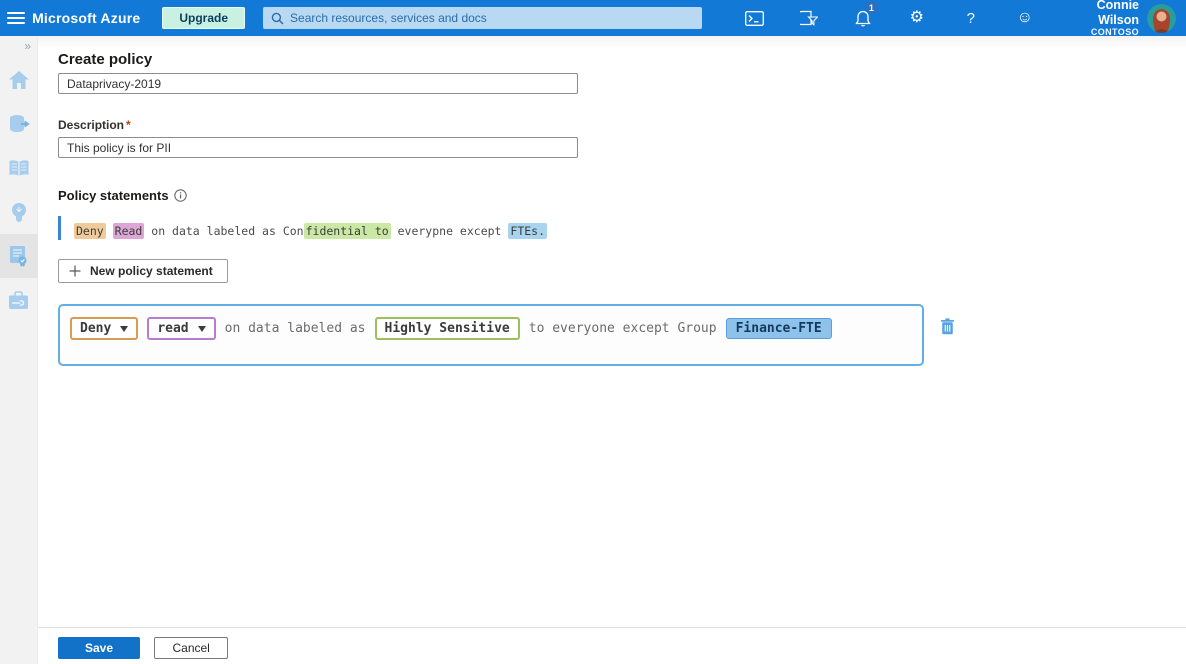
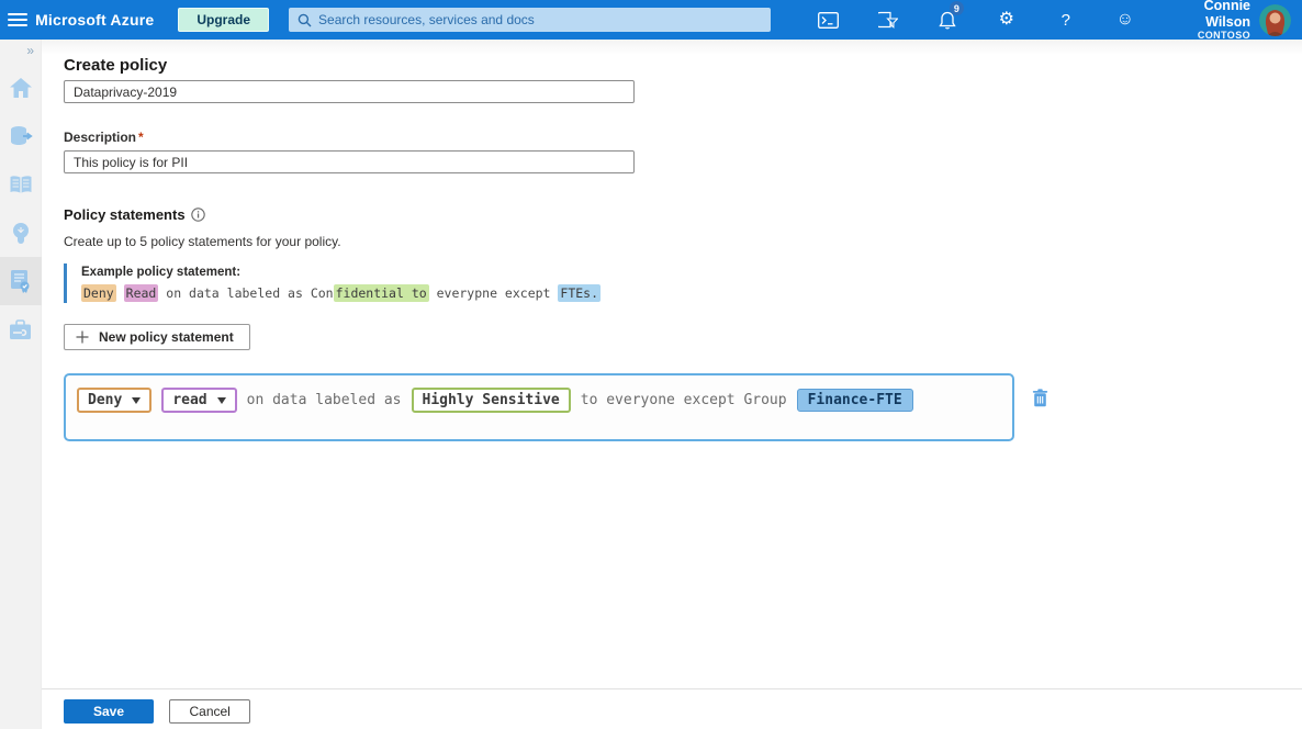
  Microsoft Azure
  Upgrade
  Search resources, services and docs
- 1
+ 9
  ⚙
  ?
  ☺
  Connie Wilson
  CONTOSO
  »
  Create policy
  Dataprivacy-2019
  Description *
  This policy is for PII
  Policy statements
+ Create up to 5 policy statements for your policy.
+ Example policy statement:
  Deny Read on data labeled as Con fidential to everypne except FTEs.
  New policy statement
  Deny
  read
  on data labeled as
  Highly Sensitive
  to everyone except Group
  Finance-FTE
  Save Cancel
